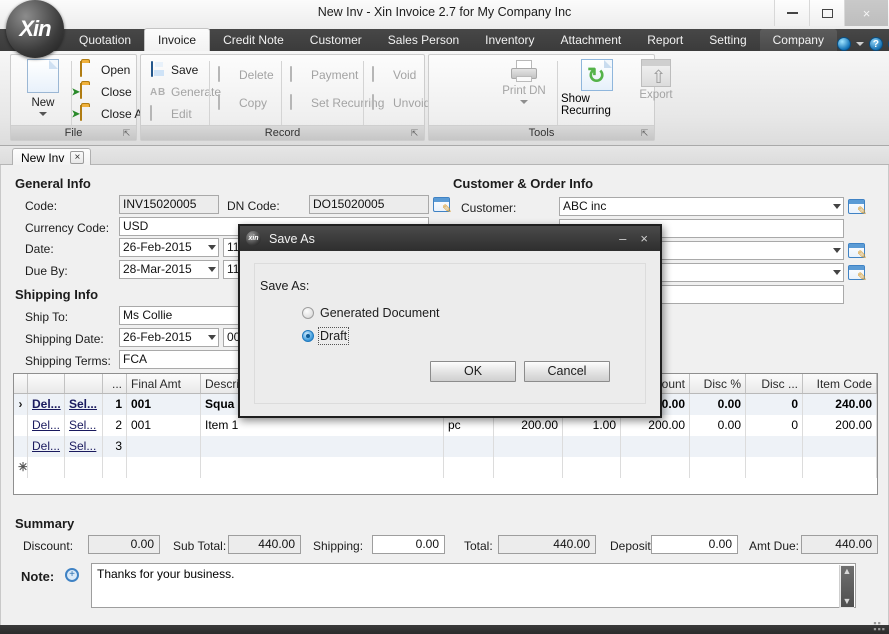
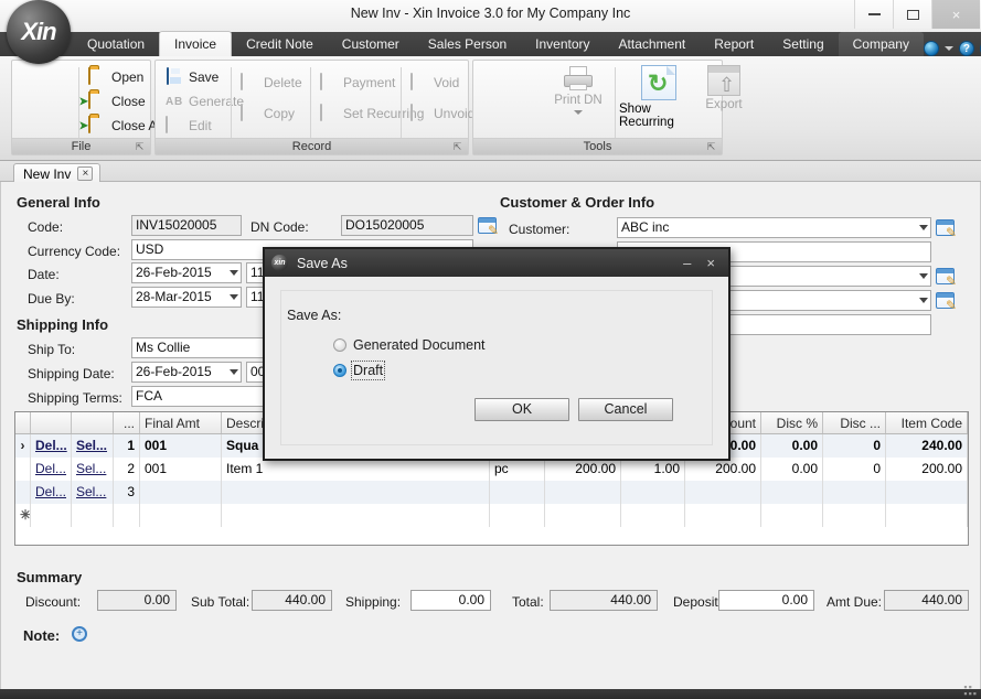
- New Inv - Xin Invoice 2.7 for My Company Inc
+ New Inv - Xin Invoice 3.0 for My Company Inc
  ×
  Xin
  Quotation
  Invoice
  Credit Note
  Customer
  Sales Person
  Inventory
  Attachment
  Report
  Setting
  Company
  ?
- New
  Open
  ➤
  Close
  ➤
  Close A
  File
  ⇱
  Save
  A B
  Generate
  Edit
  Delete
  Copy
  Payment
  Set Recuring
  Void
  Unvoi
  Record
  ⇱
  Print DN
  ↻
  Show Recurring
  ⇧
  Export
  Tools
  ⇱
  New Inv
  ×
  General Info
  Code:
  INV15020005
  DN Code:
  DO15020005
  Currency Code:
  USD
  Date:
  26-Feb-2015
  11
  Due By:
  28-Mar-2015
  11
  Shipping Info
  Ship To:
  Ms Collie
  Shipping Date:
  26-Feb-2015
  Shipping Terms:
  FCA
  Customer & Order Info
  Customer:
  ABC inc
  ...
  Final Amt
  Disc %
  Disc ...
  Item Code
  ›
  Del...
  Sel...
  1
  001
  Squa
  0.00
  0.00
  0
  240.00
  Del...
  Sel...
  2
  001
  Item 1
  pc
  200.00
  1.00
  200.00
  0.00
  0
  200.00
  Del...
  Sel...
  3
  ✳
  Summary
  Discount:
  0.00
  Sub Total:
  440.00
  Shipping:
  0.00
  Total:
  440.00
  Deposit
  0.00
  Amt Due:
  440.00
  Note:
  +
- Thanks for your business.
- ▲
- ▼
  ▪▪
  ▪▪▪
  Save As
  –
  ×
  Save As:
  Generated Document
  Draft
  OK
  Cancel
